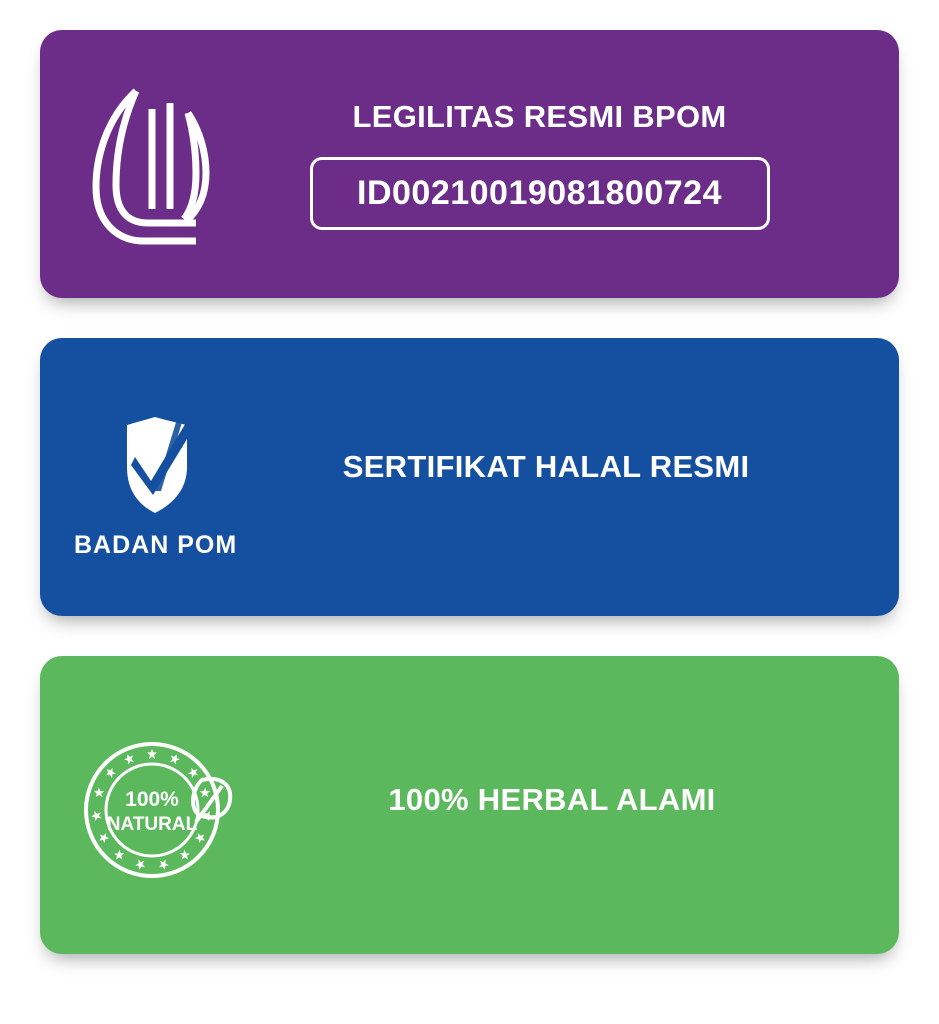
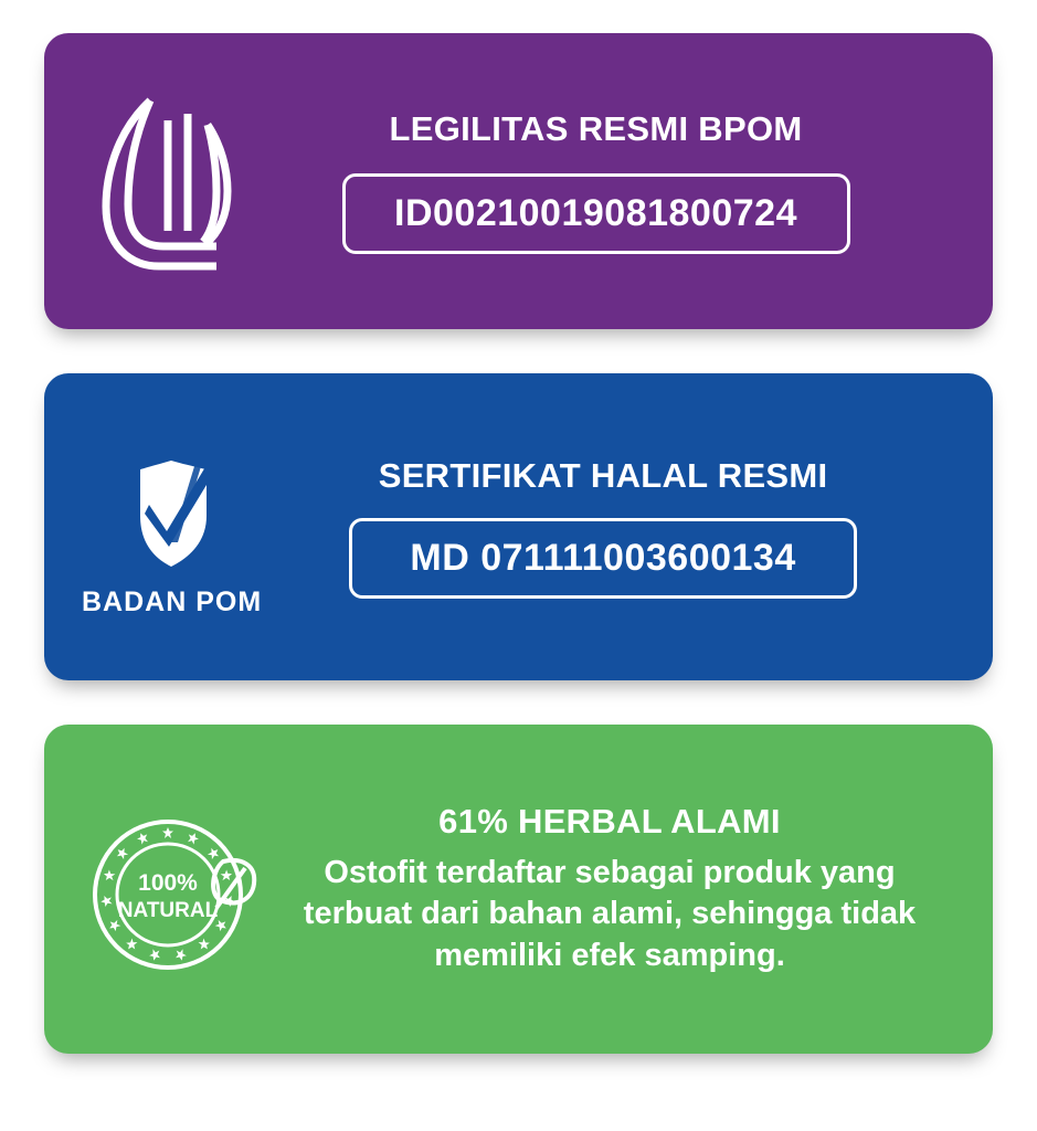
  LEGILITAS RESMI BPOM
  ID00210019081800724
  BADAN POM
  SERTIFIKAT HALAL RESMI
+ MD 071111003600134
  100%
  NATURAL
- 100% HERBAL ALAMI
+ 61% HERBAL ALAMI
+ Ostofit terdaftar sebagai produk yang terbuat dari bahan alami, sehingga tidak memiliki efek samping.
